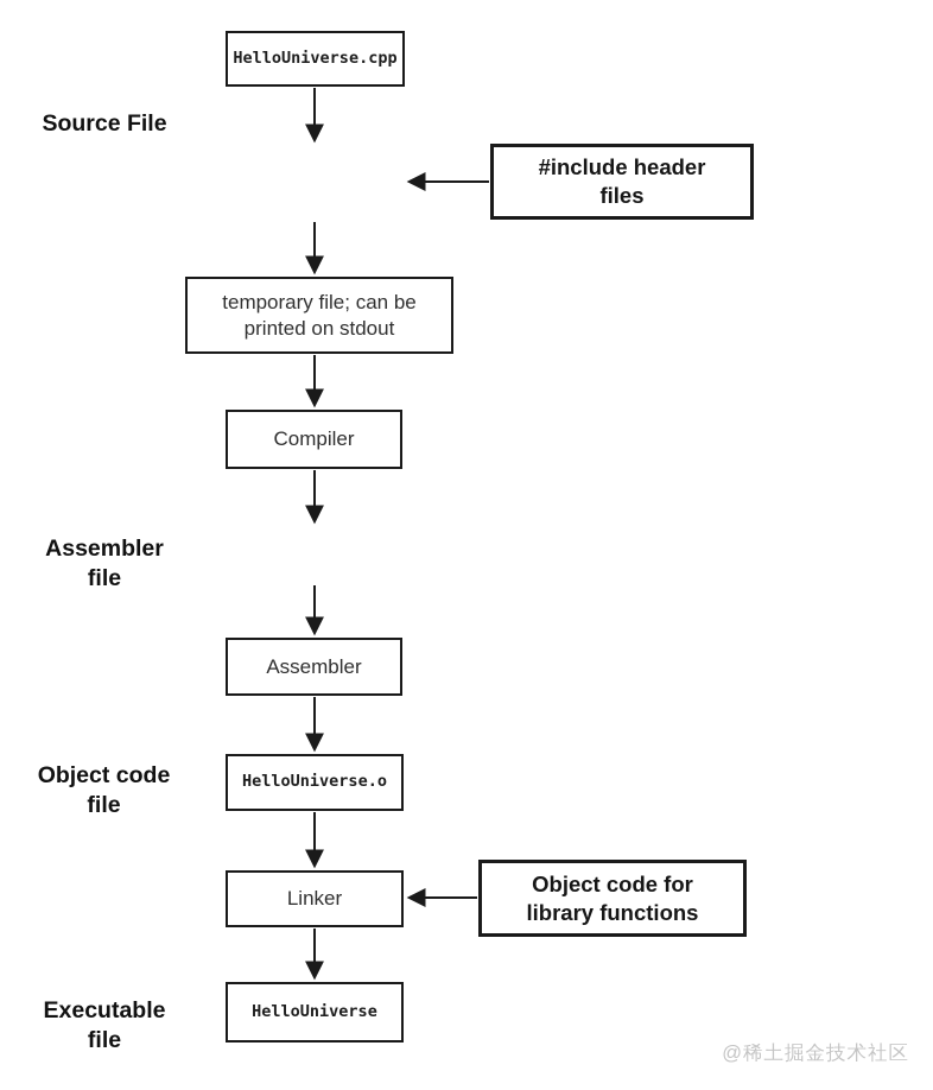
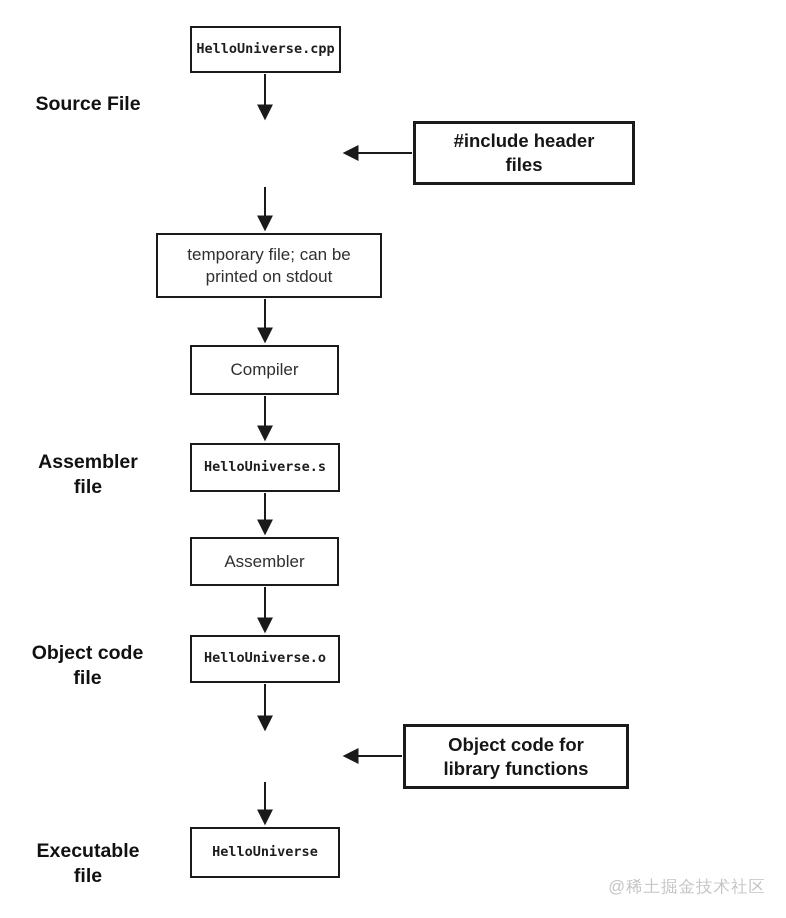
  Source File
  Assembler
  file
  Object code
  file
  Executable
  file
  HelloUniverse.cpp
  #include header
  files
  temporary file; can be
  printed on stdout
  Compiler
+ HelloUniverse.s
  Assembler
  HelloUniverse.o
- Linker
  Object code for
  library functions
  HelloUniverse
  @稀土掘金技术社区
